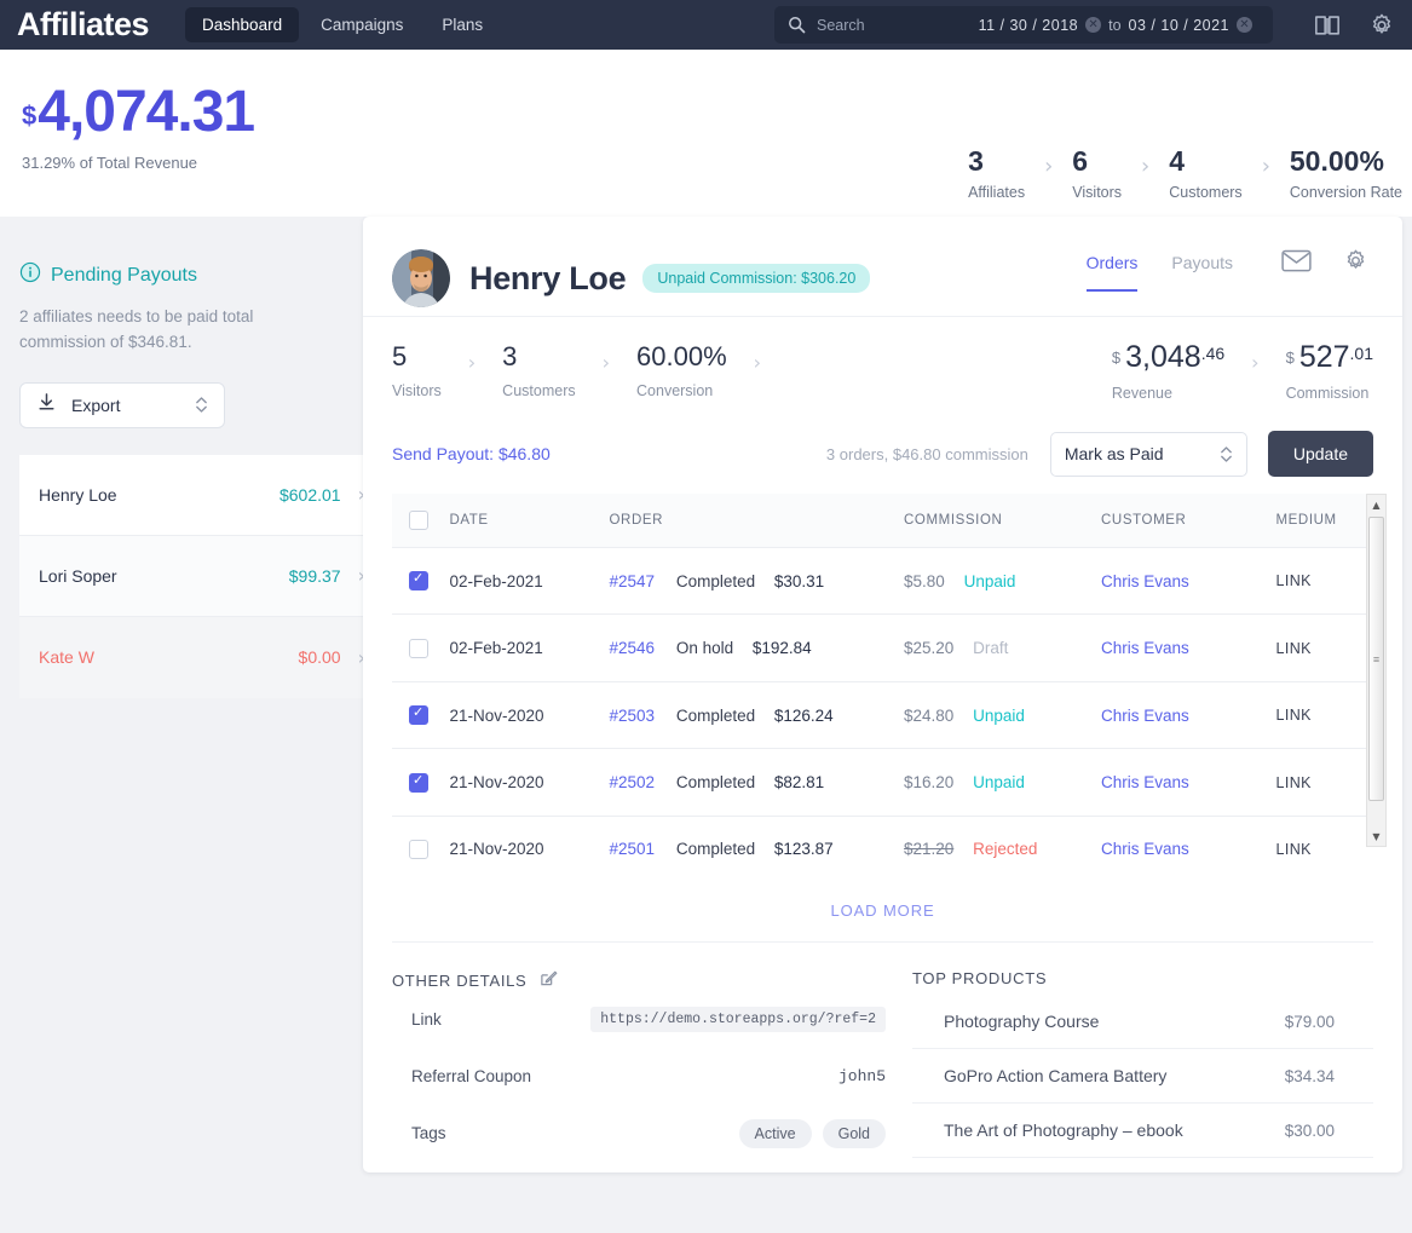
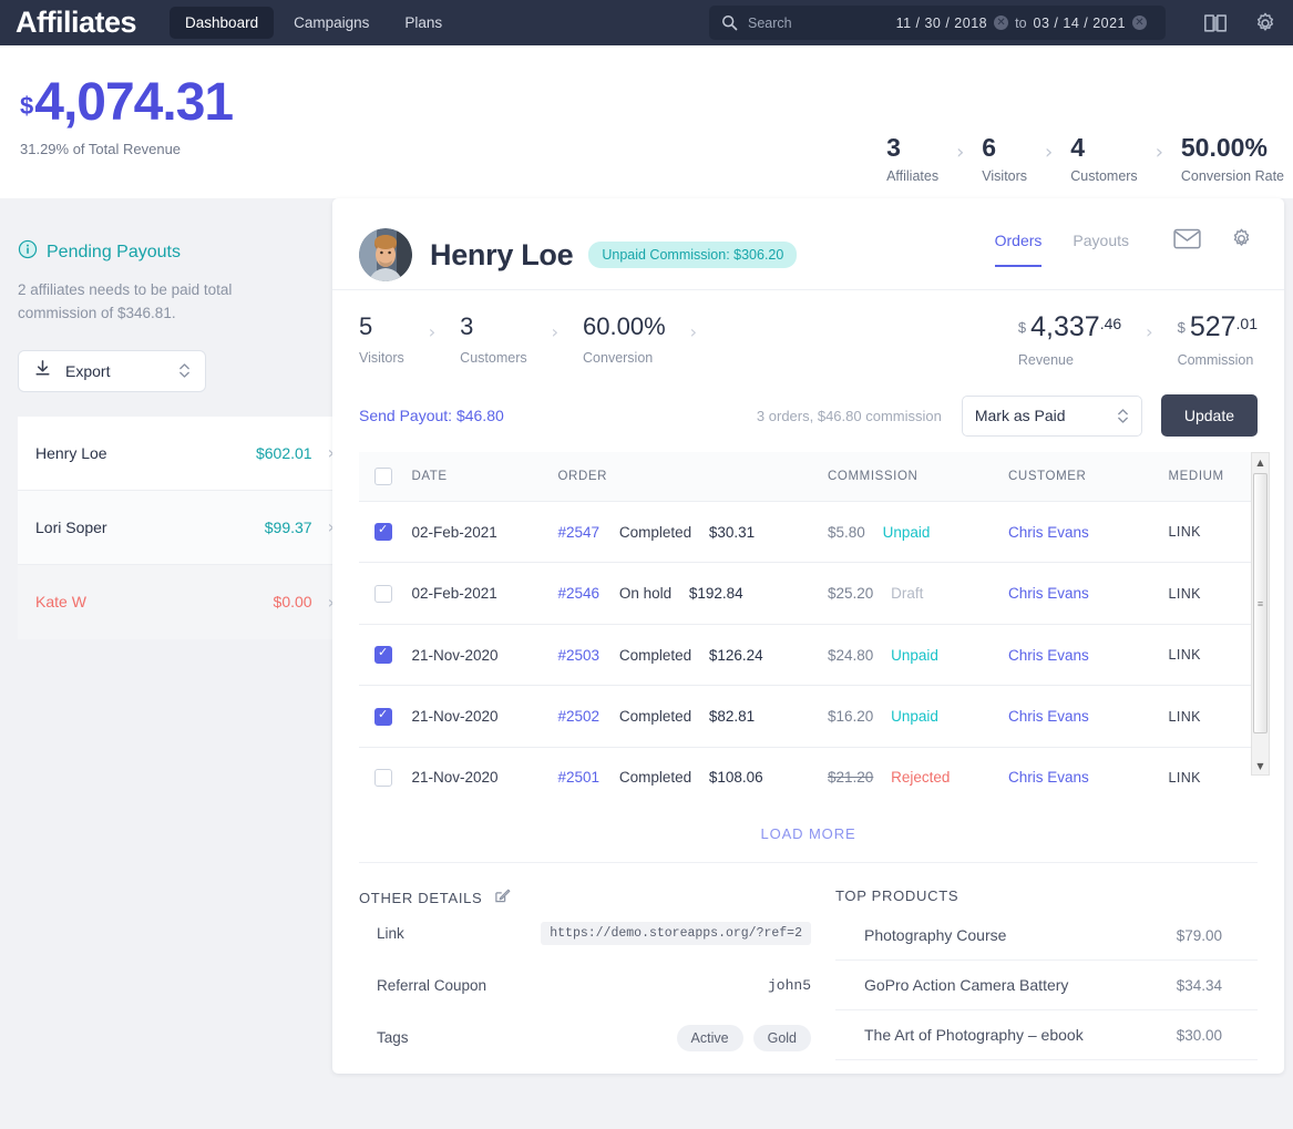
  Affiliates
  Dashboard
  Campaigns
  Plans
  Search
  11 / 30 / 2018
  ✕
  to
- 03 / 10 / 2021
+ 03 / 14 / 2021
  ✕
  $
  4,074.31
  31.29% of Total Revenue
  3
  Affiliates
  ›
  6
  Visitors
  ›
  4
  Customers
  ›
  50.00%
  Conversion Rate
  Pending Payouts
  2 affiliates needs to be paid total commission of $346.81.
  Export
  Henry Loe
  $602.01
  ›
  Lori Soper
  $99.37
  ›
  Kate W
  $0.00
  ›
  Henry Loe
  Unpaid Commission: $306.20
  Orders
  Payouts
  5
  Visitors
  ›
  3
  Customers
  ›
  60.00%
  Conversion
  ›
  $
- 3,048
+ 4,337
  .46
  Revenue
  ›
  $
  527
  .01
  Commission
  Send Payout: $46.80
  3 orders, $46.80 commission
  Mark as Paid
  Update
  	DATE	ORDER	COMMISSION	CUSTOMER	MEDIUM
  	02-Feb-2021	#2547 Completed $30.31	$5.80 Unpaid	Chris Evans	LINK
  	02-Feb-2021	#2546 On hold $192.84	$25.20 Draft	Chris Evans	LINK
  	21-Nov-2020	#2503 Completed $126.24	$24.80 Unpaid	Chris Evans	LINK
  	21-Nov-2020	#2502 Completed $82.81	$16.20 Unpaid	Chris Evans	LINK
- 	21-Nov-2020	#2501 Completed $123.87	$21.20 Rejected	Chris Evans	LINK
+ 	21-Nov-2020	#2501 Completed $108.06	$21.20 Rejected	Chris Evans	LINK
  ▲
  ≡
  ▼
  LOAD MORE
  OTHER DETAILS
  Link
  https://demo.storeapps.org/?ref=2
  Referral Coupon
  john5
  Tags
  Active
  Gold
  TOP PRODUCTS
  Photography Course
  $79.00
  GoPro Action Camera Battery
  $34.34
  The Art of Photography – ebook
  $30.00
